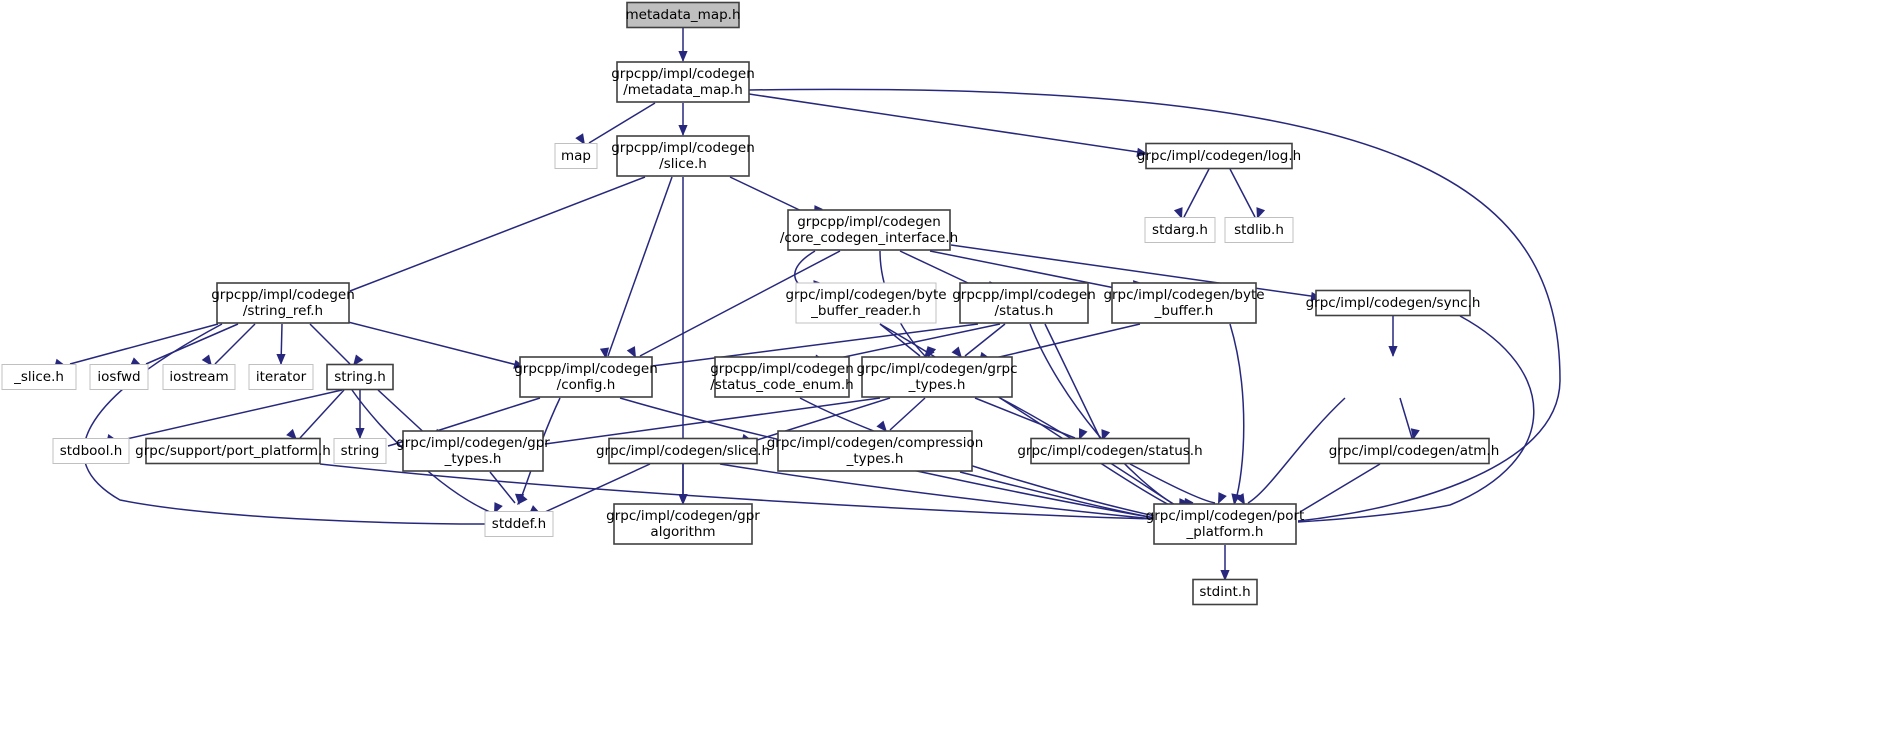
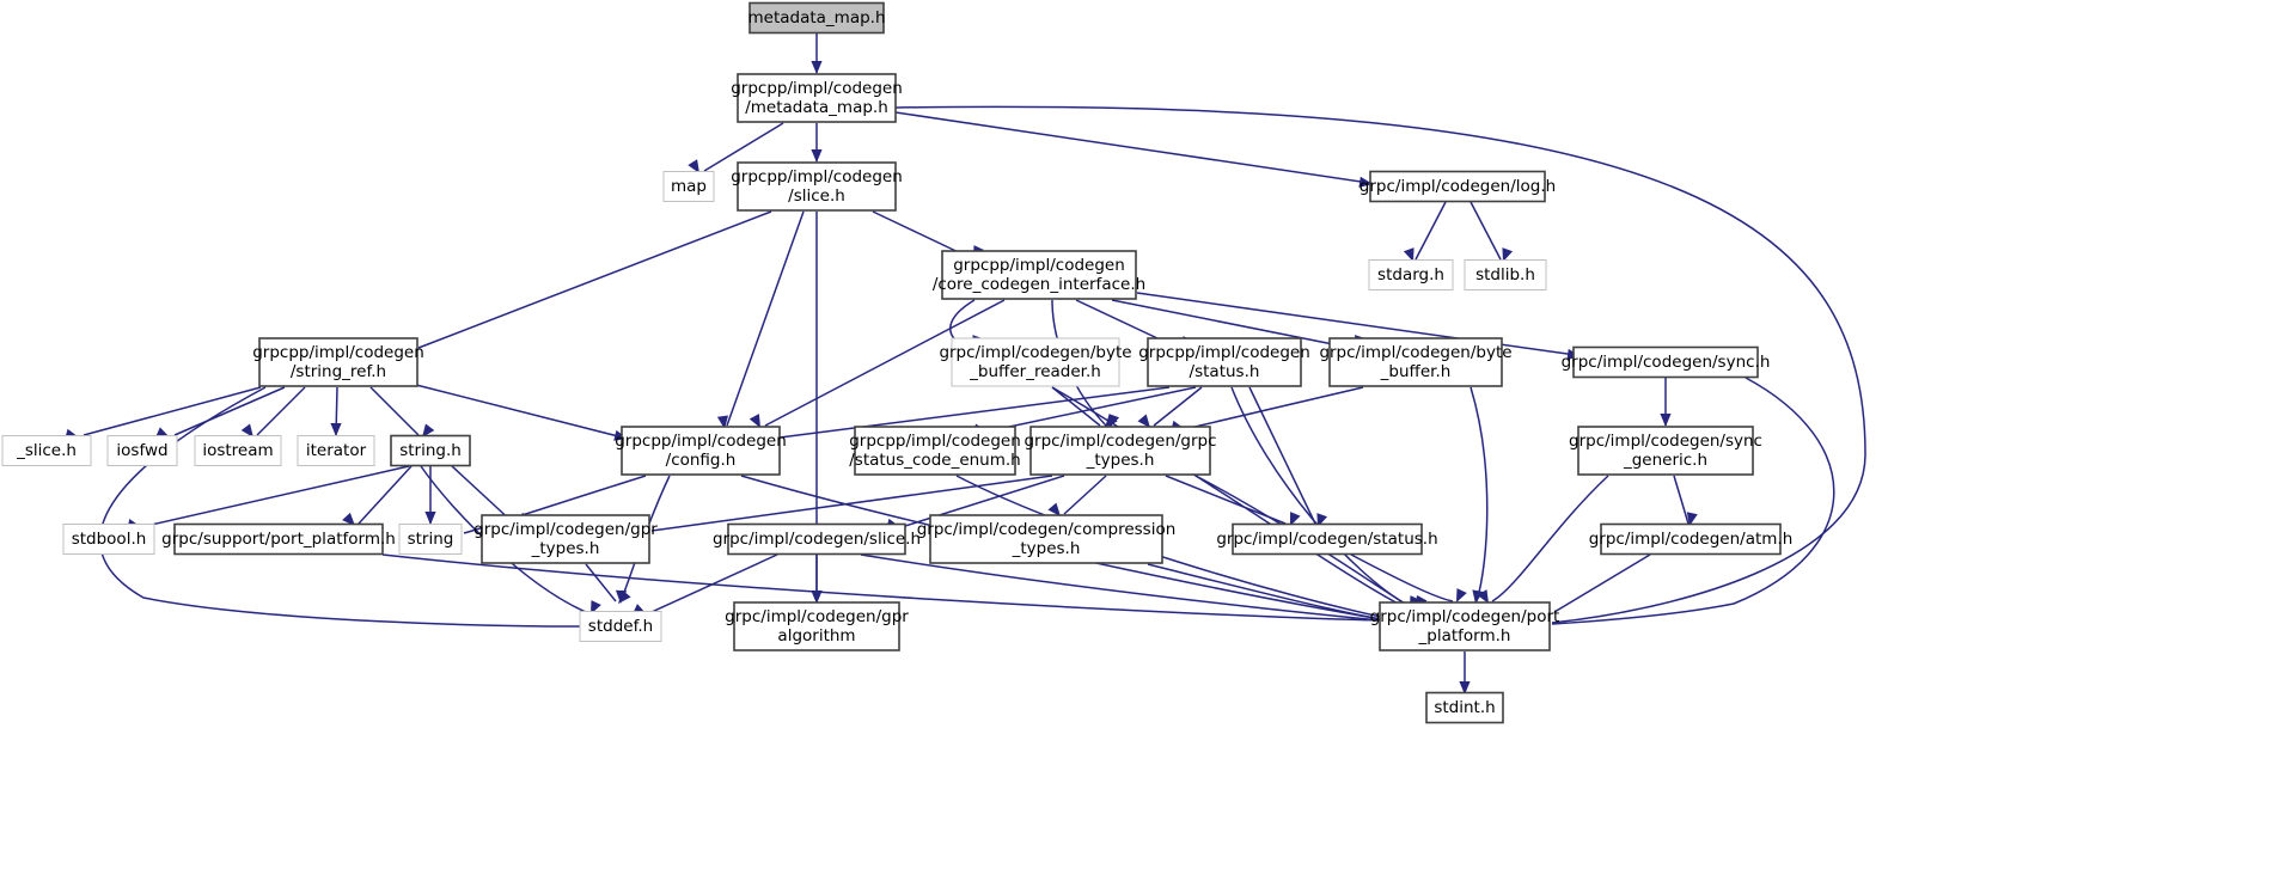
  metadata_map.h
  grpcpp/impl/codegen
  /metadata_map.h
  map
  grpcpp/impl/codegen
  /slice.h
  grpc/impl/codegen/log.h
  stdarg.h
  stdlib.h
  grpcpp/impl/codegen
  /core_codegen_interface.h
  grpcpp/impl/codegen
  /string_ref.h
  grpc/impl/codegen/byte
  _buffer_reader.h
  grpcpp/impl/codegen
  /status.h
  grpc/impl/codegen/byte
  _buffer.h
  grpc/impl/codegen/sync.h
  _slice.h
  iosfwd
  iostream
  iterator
  string.h
  grpcpp/impl/codegen
  /config.h
  grpcpp/impl/codegen
  /status_code_enum.h
  grpc/impl/codegen/grpc
  _types.h
+ grpc/impl/codegen/sync
+ _generic.h
  stdbool.h
  grpc/support/port_platform.h
  string
  grpc/impl/codegen/gpr
  _types.h
  grpc/impl/codegen/slice.h
  grpc/impl/codegen/compression
  _types.h
  grpc/impl/codegen/status.h
  grpc/impl/codegen/atm.h
  stddef.h
  grpc/impl/codegen/gpr
  algorithm
  grpc/impl/codegen/port
  _platform.h
  stdint.h
